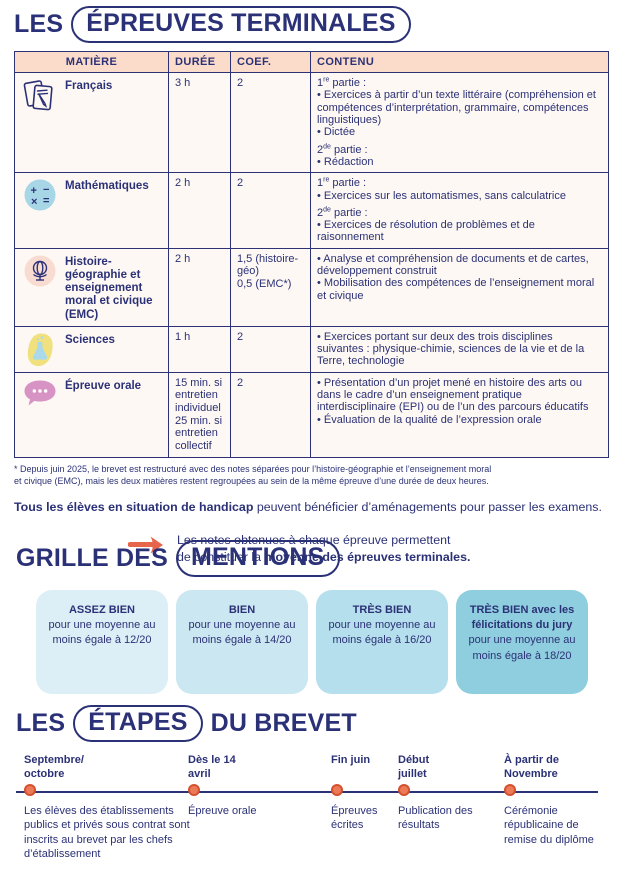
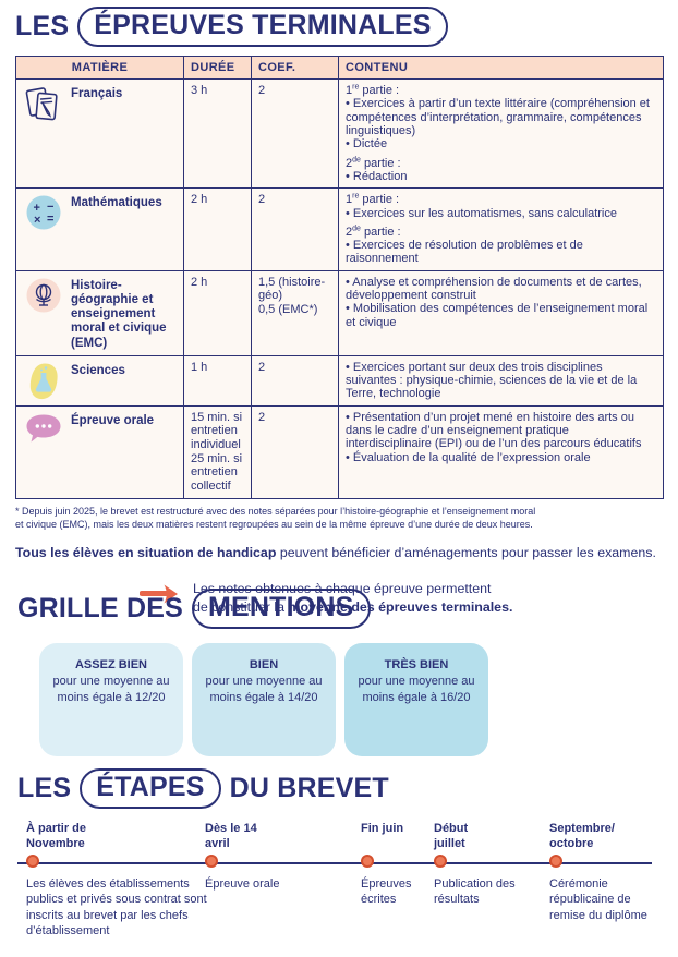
  LES
  ÉPREUVES TERMINALES
  MATIÈRE	DURÉE	COEF.	CONTENU
  Français	3 h	2	1 partie :• Exercices à partir d’un texte littéraire (compréhension et compétences d’interprétation, grammaire, compétences linguistiques)• Dictée2 partie :• Rédaction
  + − × = Mathématiques	2 h	2	1 partie :• Exercices sur les automatismes, sans calculatrice2 partie :• Exercices de résolution de problèmes et de raisonnement
  Histoire-géographie et enseignement moral et civique (EMC)	2 h	1,5 (histoire-géo)0,5 (EMC*)	• Analyse et compréhension de documents et de cartes, développement construit• Mobilisation des compétences de l’enseignement moral et civique
  Sciences	1 h	2	• Exercices portant sur deux des trois disciplines suivantes : physique-chimie, sciences de la vie et de la Terre, technologie
  Épreuve orale	15 min. si entretien individuel25 min. si entretien collectif	2	• Présentation d’un projet mené en histoire des arts ou dans le cadre d’un enseignement pratique interdisciplinaire (EPI) ou de l’un des parcours éducatifs• Évaluation de la qualité de l’expression orale
  * Depuis juin 2025, le brevet est restructuré avec des notes séparées pour l’histoire-géographie et l’enseignement moral
  et civique (EMC), mais les deux matières restent regroupées au sein de la même épreuve d’une durée de deux heures.
  Tous les élèves en situation de handicap peuvent bénéficier d’aménagements pour passer les examens.
  Les notes obtenues à chaque épreuve permettent
  de constituer la moyenne des épreuves terminales.
  GRILLE DES
  MENTIONS
  ASSEZ BIEN
  pour une moyenne au moins égale à 12/20
  BIEN
  pour une moyenne au moins égale à 14/20
  TRÈS BIEN
  pour une moyenne au moins égale à 16/20
- TRÈS BIEN avec les félicitations du jury
- pour une moyenne au moins égale à 18/20
  LES
  ÉTAPES
  DU BREVET
- Septembre/ octobre
+ À partir de Novembre
  Les élèves des établissements publics et privés sous contrat sont inscrits au brevet par les chefs d’établissement
  Dès le 14 avril
  Épreuve orale
  Fin juin
  Épreuves écrites
  Début juillet
  Publication des résultats
- À partir de Novembre
+ Septembre/ octobre
  Cérémonie républicaine de remise du diplôme
